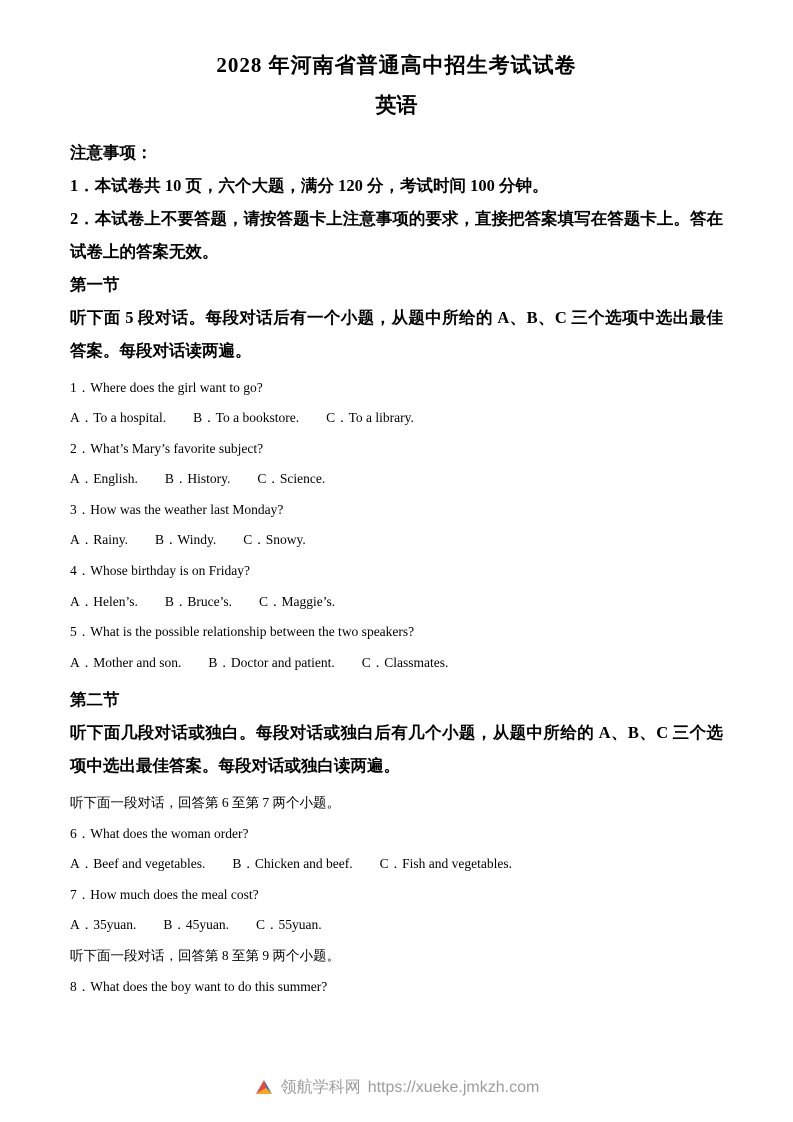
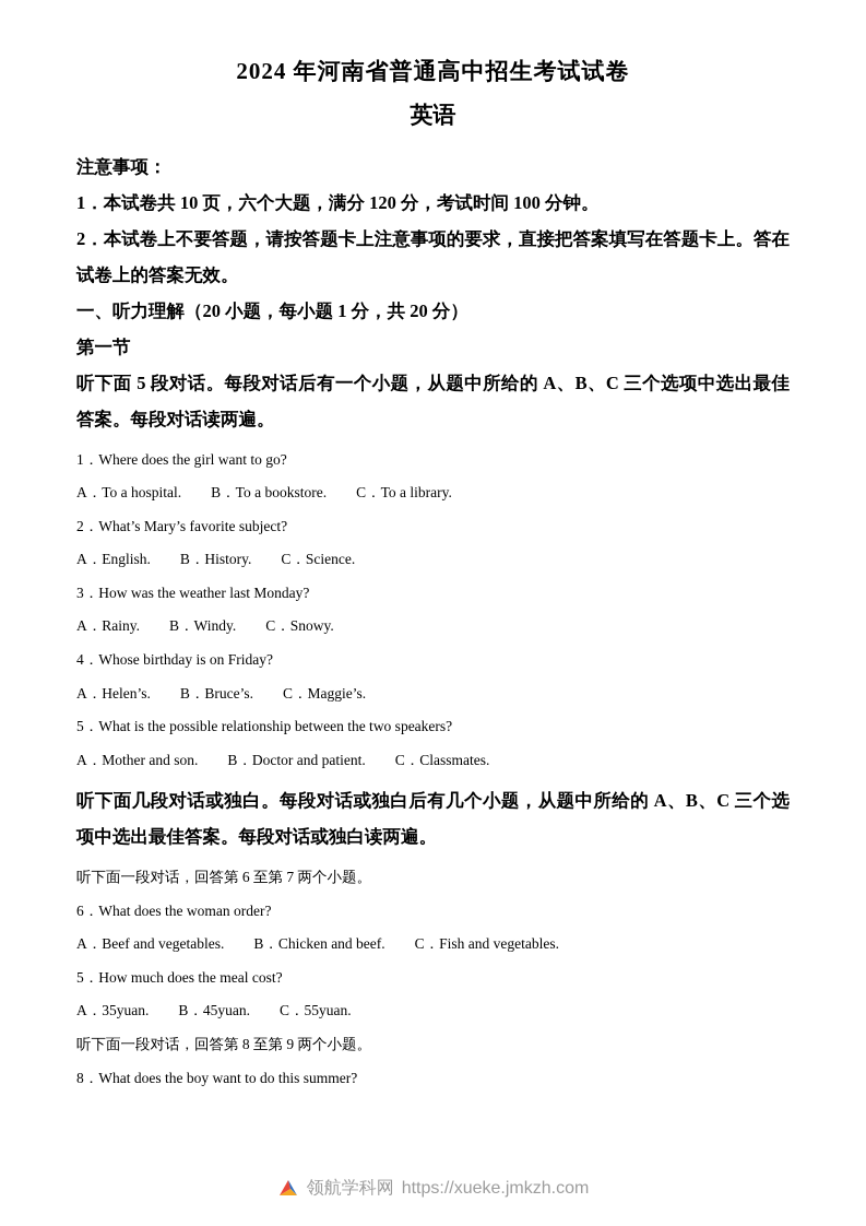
- 2028 年河南省普通高中招生考试试卷
+ 2024 年河南省普通高中招生考试试卷
  英语
  注意事项：
  1．本试卷共 10 页，六个大题，满分 120 分，考试时间 100 分钟。
  2．本试卷上不要答题，请按答题卡上注意事项的要求，直接把答案填写在答题卡上。答在试卷上的答案无效。
+ 一、听力理解（20 小题，每小题 1 分，共 20 分）
  第一节
  听下面 5 段对话。每段对话后有一个小题，从题中所给的 A、B、C 三个选项中选出最佳答案。每段对话读两遍。
  1．Where does the girl want to go?
  A．To a hospital. B．To a bookstore. C．To a library.
  2．What’s Mary’s favorite subject?
  A．English. B．History. C．Science.
  3．How was the weather last Monday?
  A．Rainy. B．Windy. C．Snowy.
  4．Whose birthday is on Friday?
  A．Helen’s. B．Bruce’s. C．Maggie’s.
  5．What is the possible relationship between the two speakers?
  A．Mother and son. B．Doctor and patient. C．Classmates.
- 第二节
  听下面几段对话或独白。每段对话或独白后有几个小题，从题中所给的 A、B、C 三个选项中选出最佳答案。每段对话或独白读两遍。
  听下面一段对话，回答第 6 至第 7 两个小题。
  6．What does the woman order?
  A．Beef and vegetables. B．Chicken and beef. C．Fish and vegetables.
- 7．How much does the meal cost?
+ 5．How much does the meal cost?
  A．35yuan. B．45yuan. C．55yuan.
  听下面一段对话，回答第 8 至第 9 两个小题。
  8．What does the boy want to do this summer?
  领航学科网
  https://xueke.jmkzh.com
